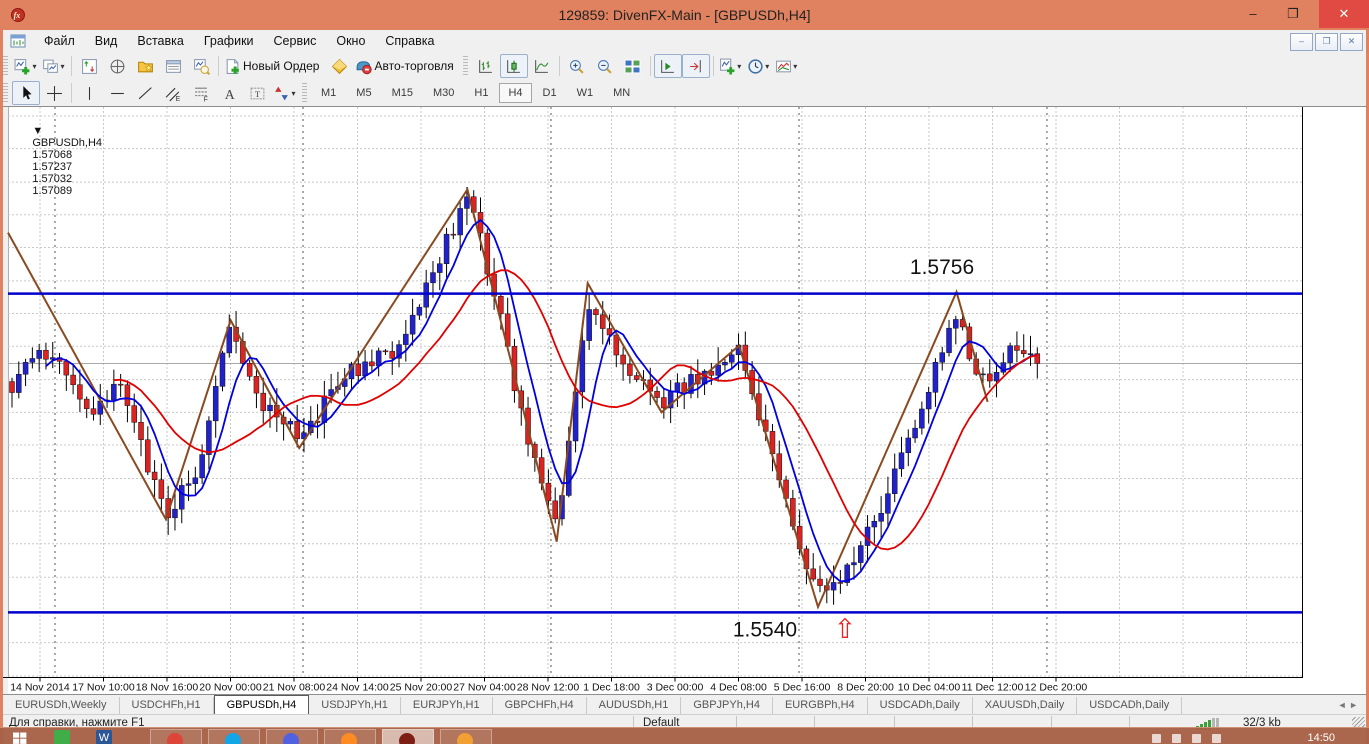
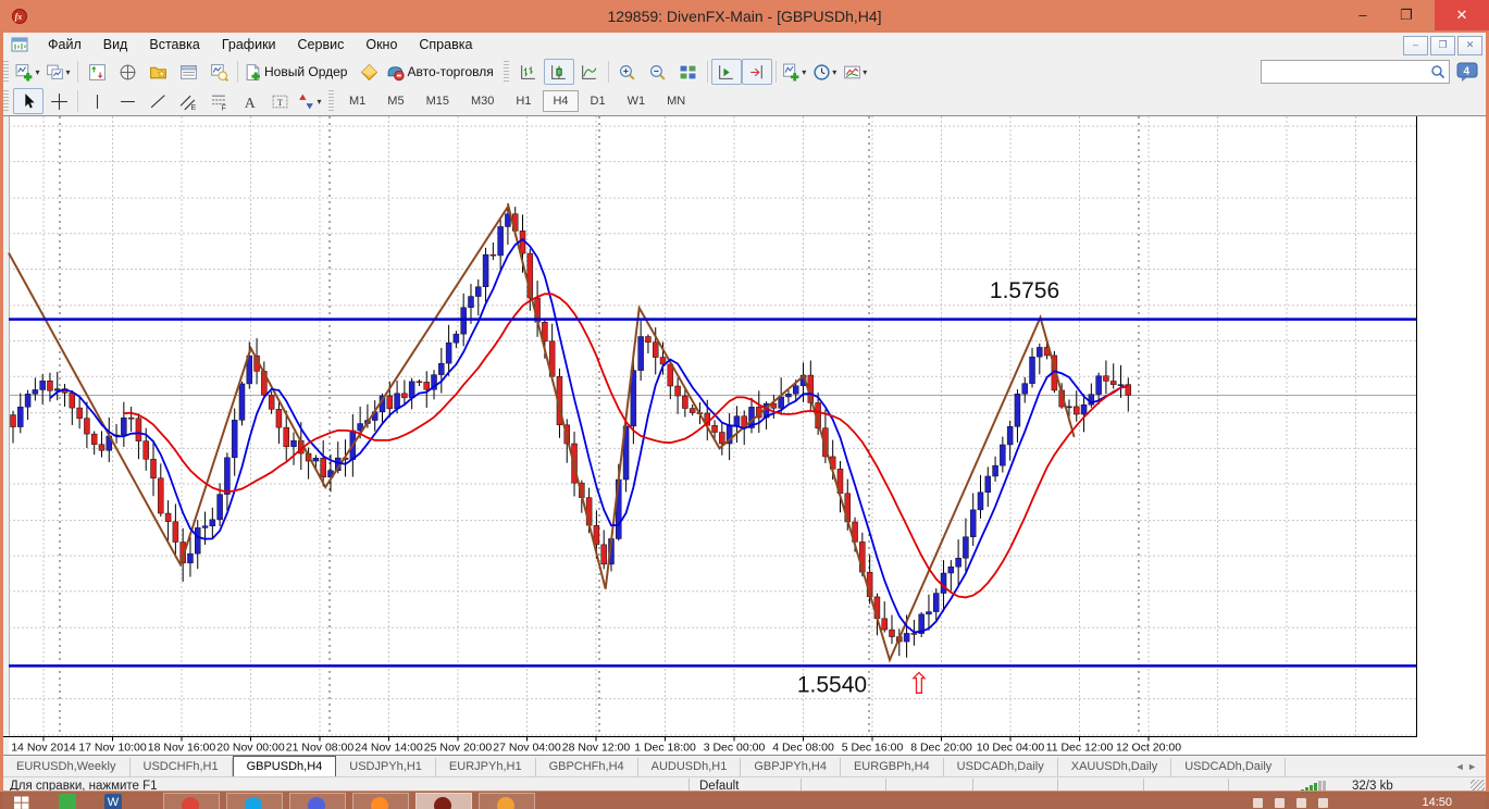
  fx
  129859: DivenFX-Main - [GBPUSDh,H4]
  –
  ❐
  ✕
  Файл
  Вид
  Вставка
  Графики
  Сервис
  Окно
  Справка
  –
  ❐
  ✕
  ▾
  ▾
  Новый Ордер
  Авто-торговля
  ▾
  ▾
  ▾
+ 4
  A
  T
  ▾
  M1
  M5
  M15
  M30
  H1
  H4
  D1
  W1
  MN
  1.5756
  1.5540
  ⇧
  14 Nov 2014
  17 Nov 10:00
  18 Nov 16:00
  20 Nov 00:00
  21 Nov 08:00
  24 Nov 14:00
  25 Nov 20:00
  27 Nov 04:00
  28 Nov 12:00
  1 Dec 18:00
  3 Dec 00:00
  4 Dec 08:00
  5 Dec 16:00
  8 Dec 20:00
  10 Dec 04:00
  11 Dec 12:00
- 12 Dec 20:00
+ 12 Oct 20:00
- ▼ GBPUSDh,H4 1.57068 1.57237 1.57032 1.57089
  EURUSDh,Weekly
  USDCHFh,H1
  GBPUSDh,H4
  USDJPYh,H1
  EURJPYh,H1
  GBPCHFh,H4
  AUDUSDh,H1
  GBPJPYh,H4
  EURGBPh,H4
  USDCADh,Daily
  XAUUSDh,Daily
  USDCADh,Daily
  ◄ ►
  Для справки, нажмите F1
  Default
  32/3 kb
  W
  14:50
